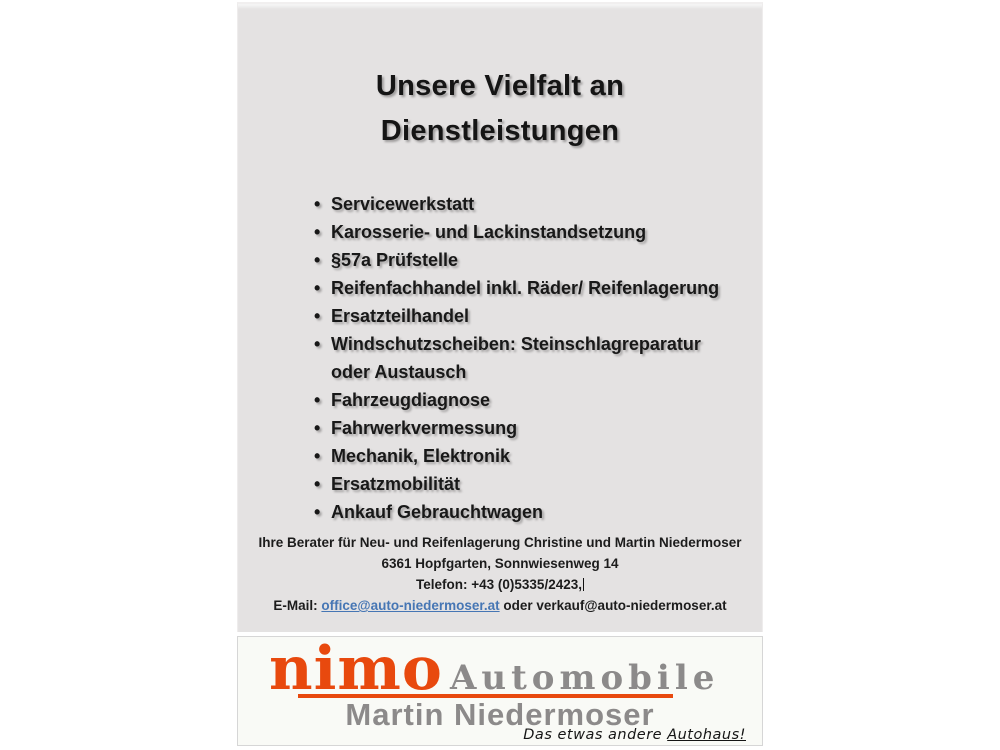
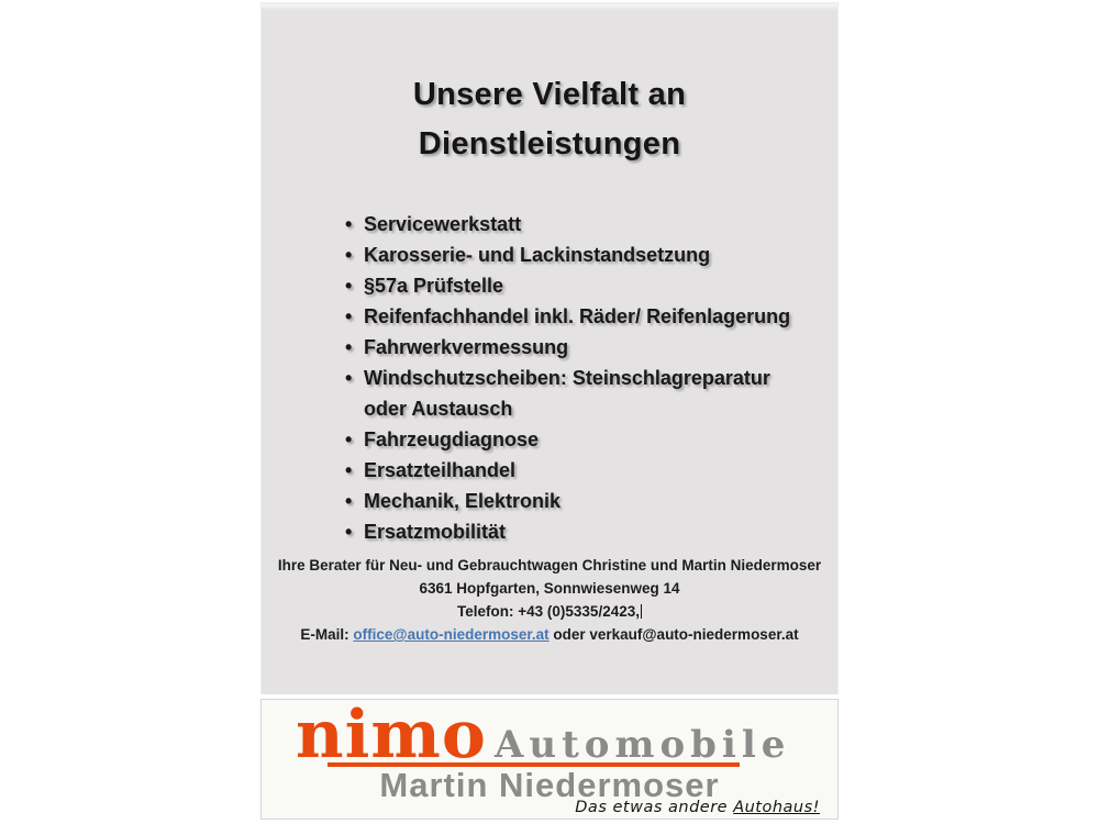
  Unsere Vielfalt an
  Dienstleistungen
  Servicewerkstatt
  Karosserie- und Lackinstandsetzung
  §57a Prüfstelle
  Reifenfachhandel inkl. Räder/ Reifenlagerung
- Ersatzteilhandel
+ Fahrwerkvermessung
  Windschutzscheiben: Steinschlagreparatur
  oder Austausch
  Fahrzeugdiagnose
- Fahrwerkvermessung
+ Ersatzteilhandel
  Mechanik, Elektronik
  Ersatzmobilität
- Ankauf Gebrauchtwagen
- Ihre Berater für Neu- und Reifenlagerung Christine und Martin Niedermoser
+ Ihre Berater für Neu- und Gebrauchtwagen Christine und Martin Niedermoser
  6361 Hopfgarten, Sonnwiesenweg 14
  Telefon: +43 (0)5335/2423,
  E-Mail: office@auto-niedermoser.at oder verkauf@auto-niedermoser.at
  nimo
  Automobile
  Martin Niedermoser
  Das etwas andere Autohaus!
